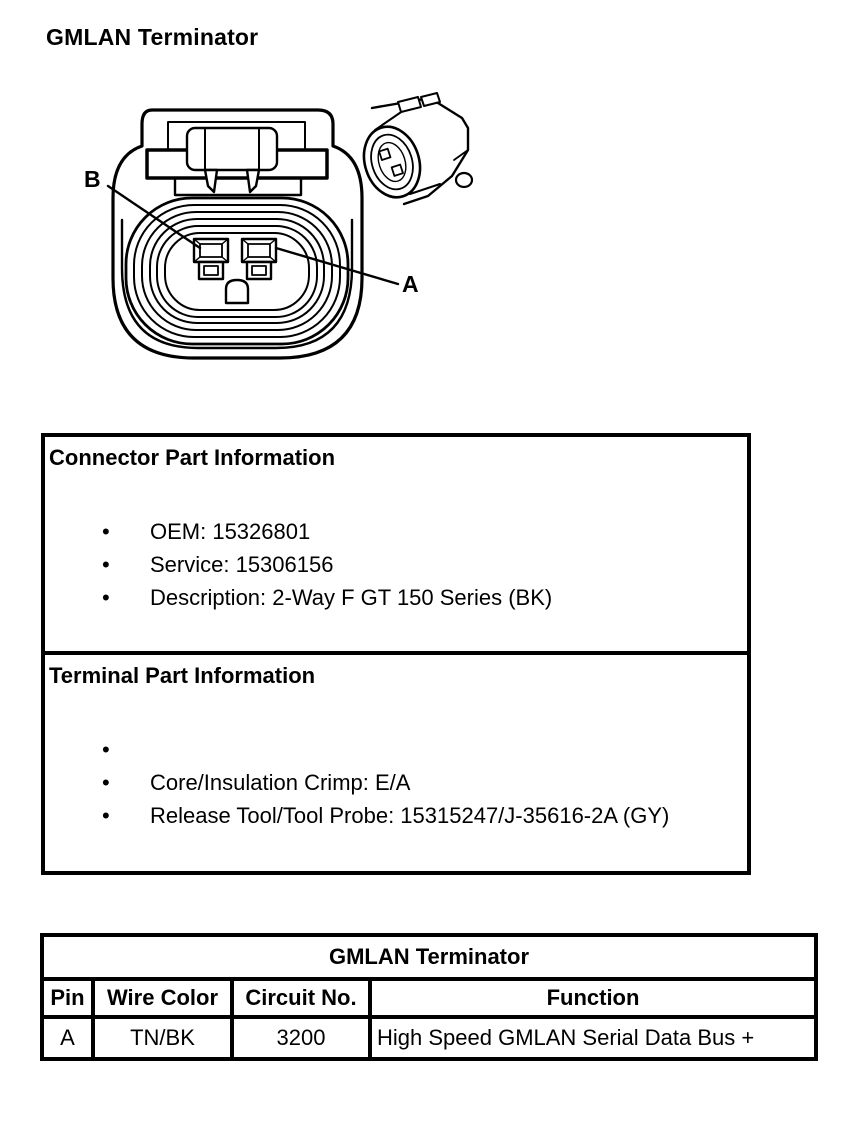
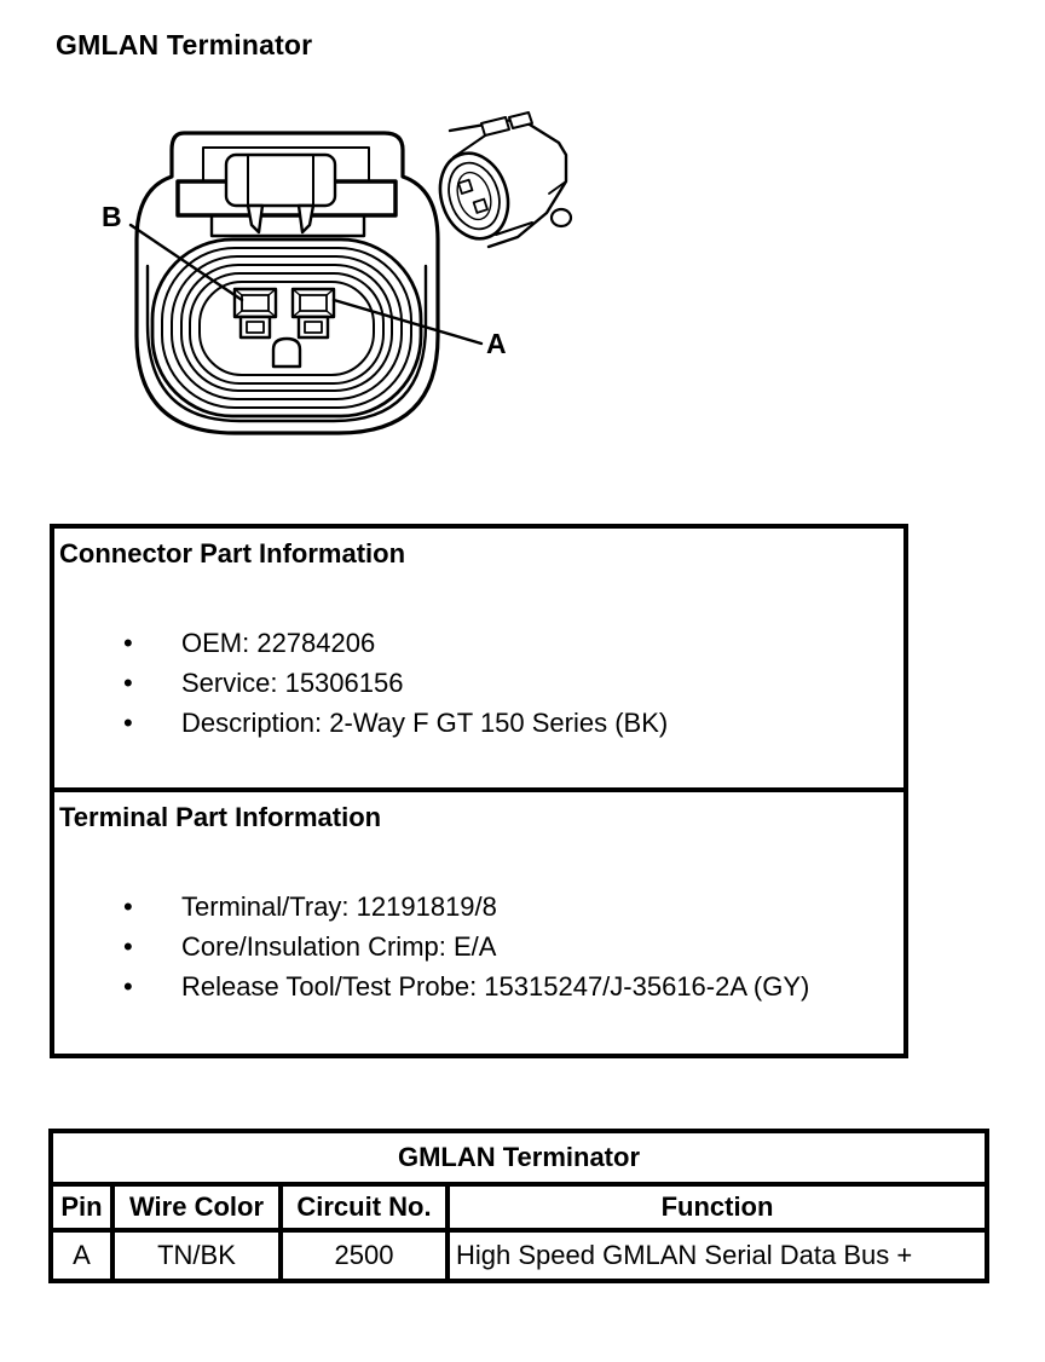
  GMLAN Terminator
  B
  A
  Connector Part Information
  •
- OEM: 15326801
+ OEM: 22784206
  •
  Service: 15306156
  •
  Description: 2-Way F GT 150 Series (BK)
  Terminal Part Information
  •
+ Terminal/Tray: 12191819/8
  •
  Core/Insulation Crimp: E/A
  •
- Release Tool/Tool Probe: 15315247/J-35616-2A (GY)
+ Release Tool/Test Probe: 15315247/J-35616-2A (GY)
  GMLAN Terminator
  Pin	Wire Color	Circuit No.	Function
- A	TN/BK	3200	High Speed GMLAN Serial Data Bus +
+ A	TN/BK	2500	High Speed GMLAN Serial Data Bus +
